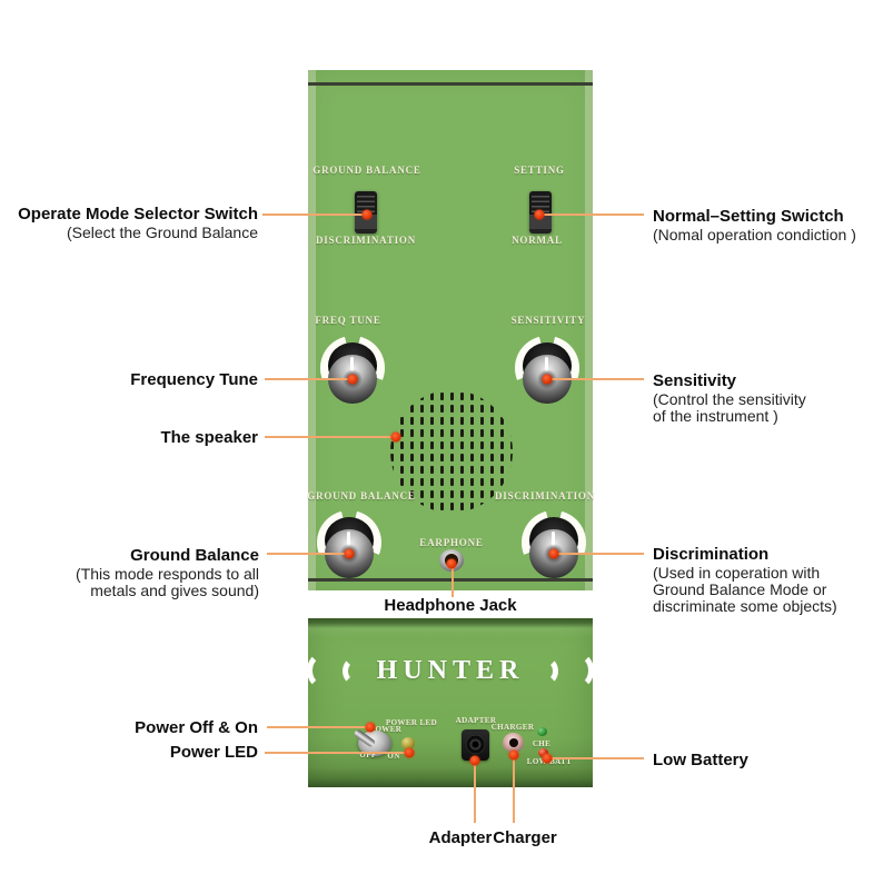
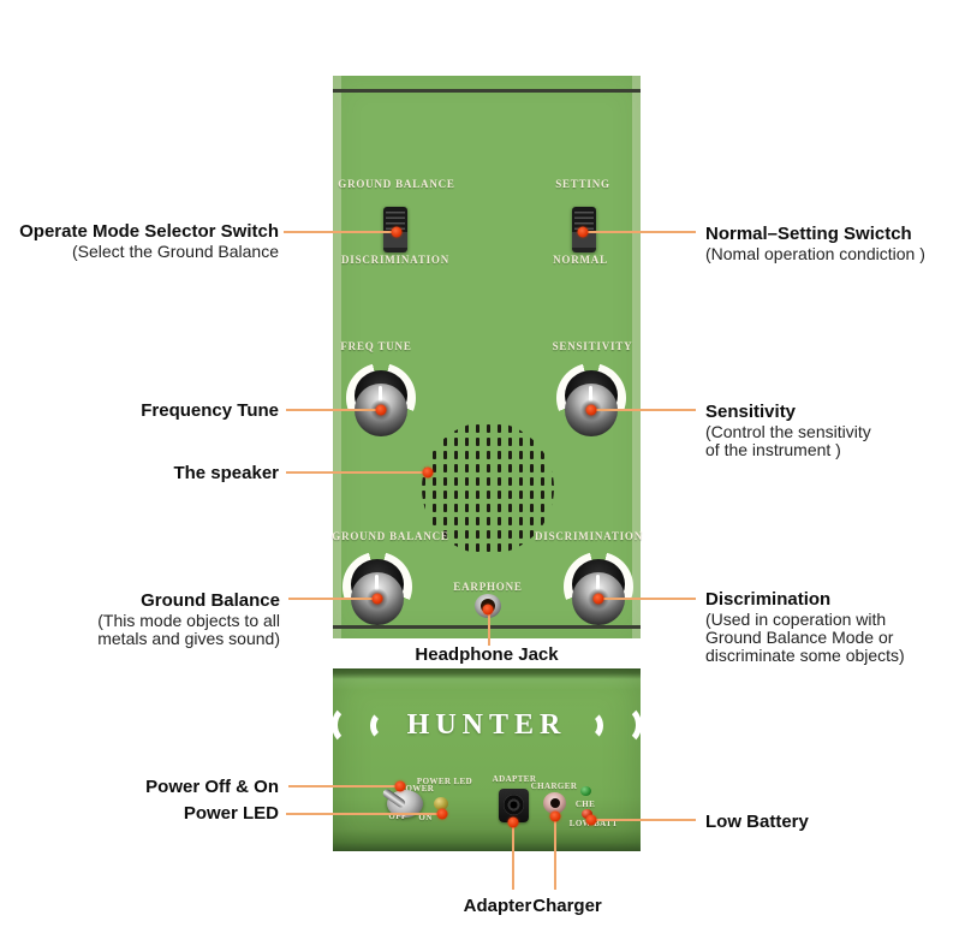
  GROUND BALANCE
  DISCRIMINATION
  SETTING
  NORMAL
  FREQ TUNE
  SENSITIVITY
  GROUND BALANCE
  DISCRIMINATION
  EARPHONE
  HUNTER
  OWER
  POWER LED
  OFF
  ON
  ADAPTER
  CHARGER
  CHE
  LO BATT
  Operate Mode Selector Switch
  (Select the Ground Balance
  Frequency Tune
  The speaker
  Ground Balance
- (This mode responds to all
+ (This mode objects to all
  metals and gives sound)
  Power Off & On
  Power LED
  Normal–Setting Swictch
  (Nomal operation condiction )
  Sensitivity
  (Control the sensitivity
  of the instrument )
  Discrimination
  (Used in coperation with
  Ground Balance Mode or
  discriminate some objects)
  Low Battery
  Headphone Jack
  Adapter
  Charger
